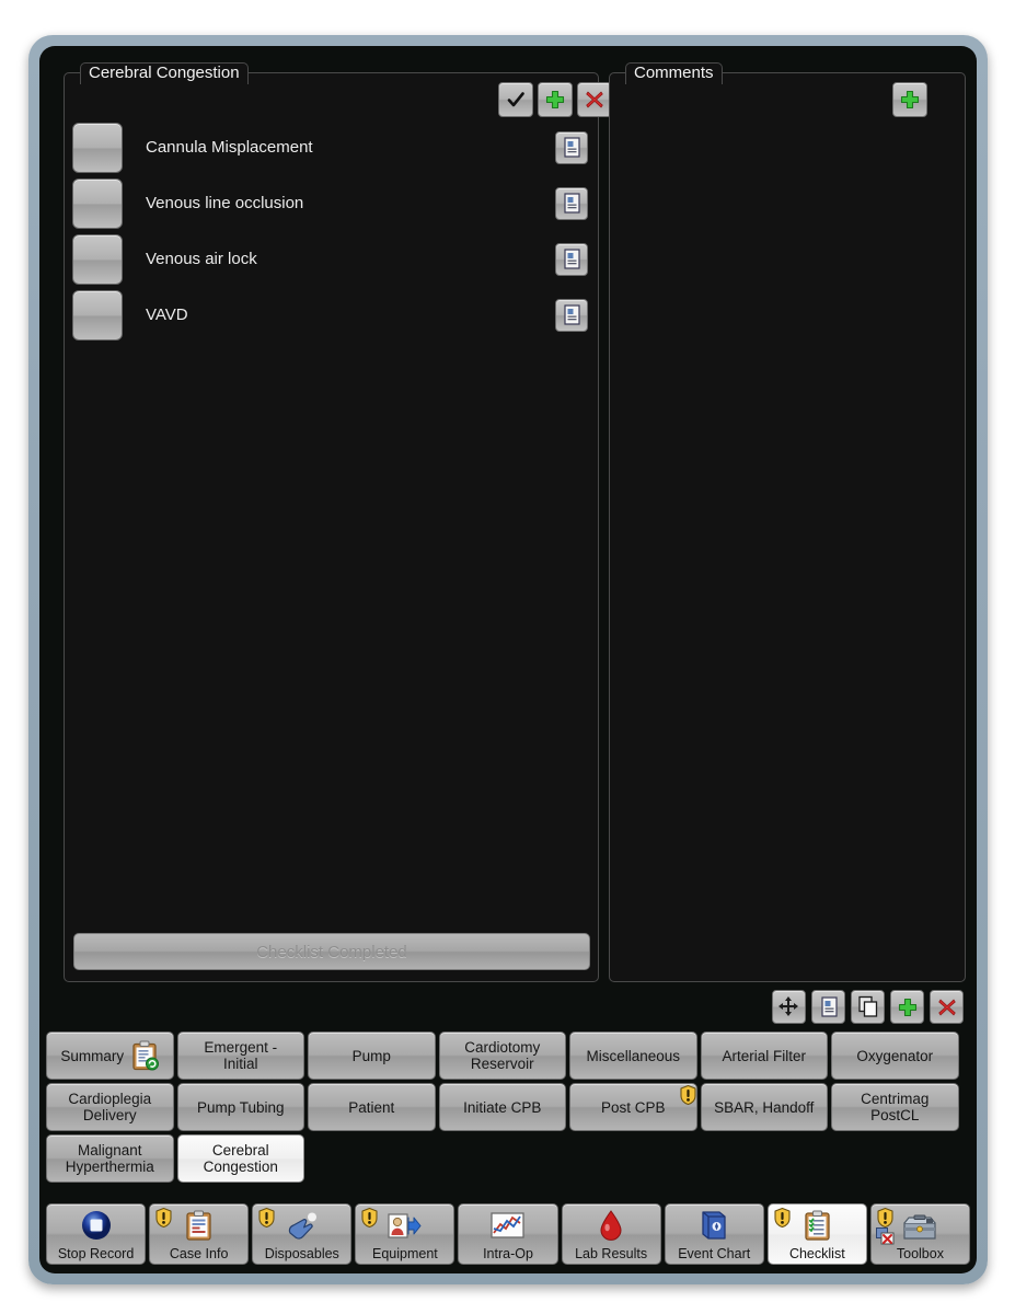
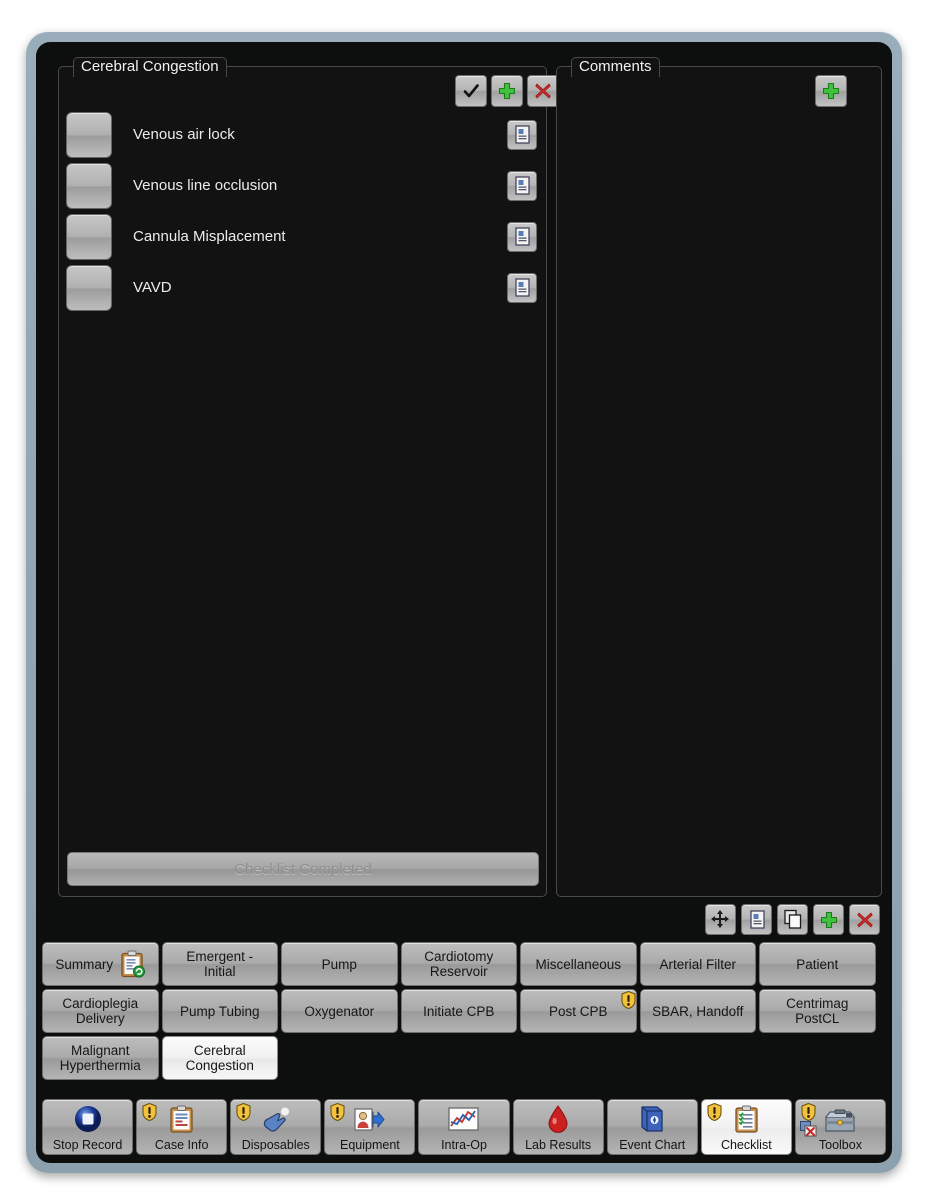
  Cerebral Congestion
- Cannula Misplacement
+ Venous air lock
  Venous line occlusion
- Venous air lock
+ Cannula Misplacement
  VAVD
  Checklist Completed
  Comments
  Summary
  Emergent -
  Initial
  Pump
  Cardiotomy
  Reservoir
  Miscellaneous
  Arterial Filter
- Oxygenator
+ Patient
  Cardioplegia
  Delivery
  Pump Tubing
- Patient
+ Oxygenator
  Initiate CPB
  Post CPB
  SBAR, Handoff
  Centrimag
  PostCL
  Malignant
  Hyperthermia
  Cerebral
  Congestion
  Stop Record
  Case Info
  Disposables
  Equipment
  Intra-Op
  Lab Results
  Event Chart
  Checklist
  Toolbox
